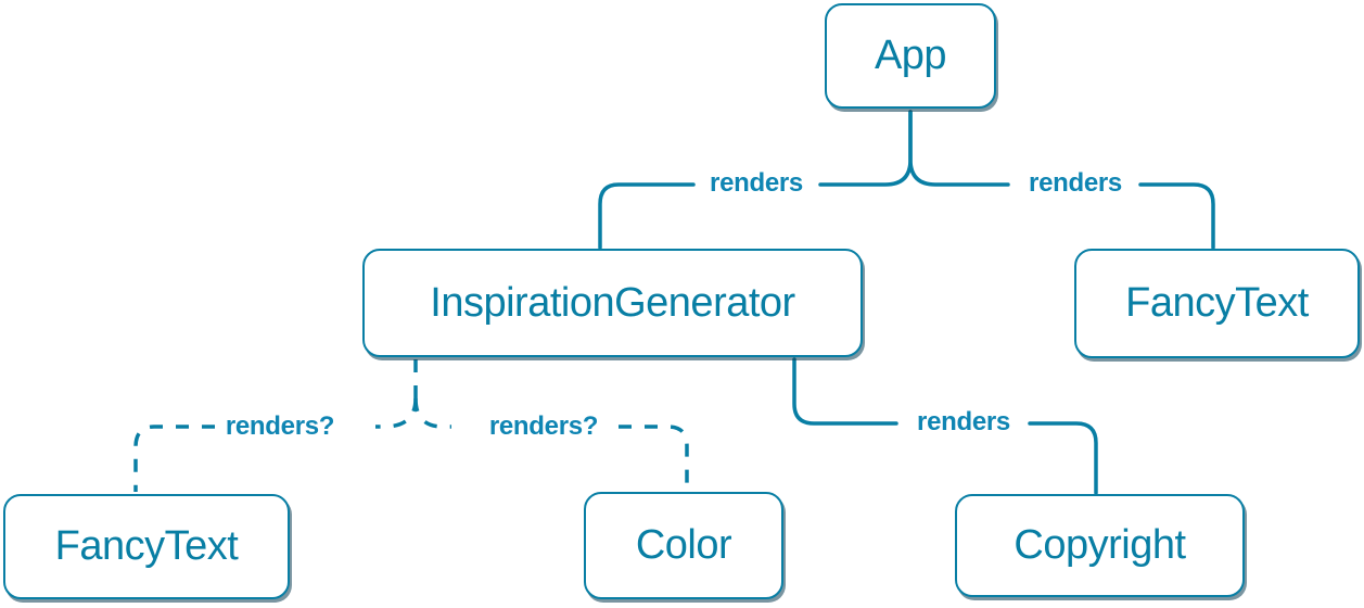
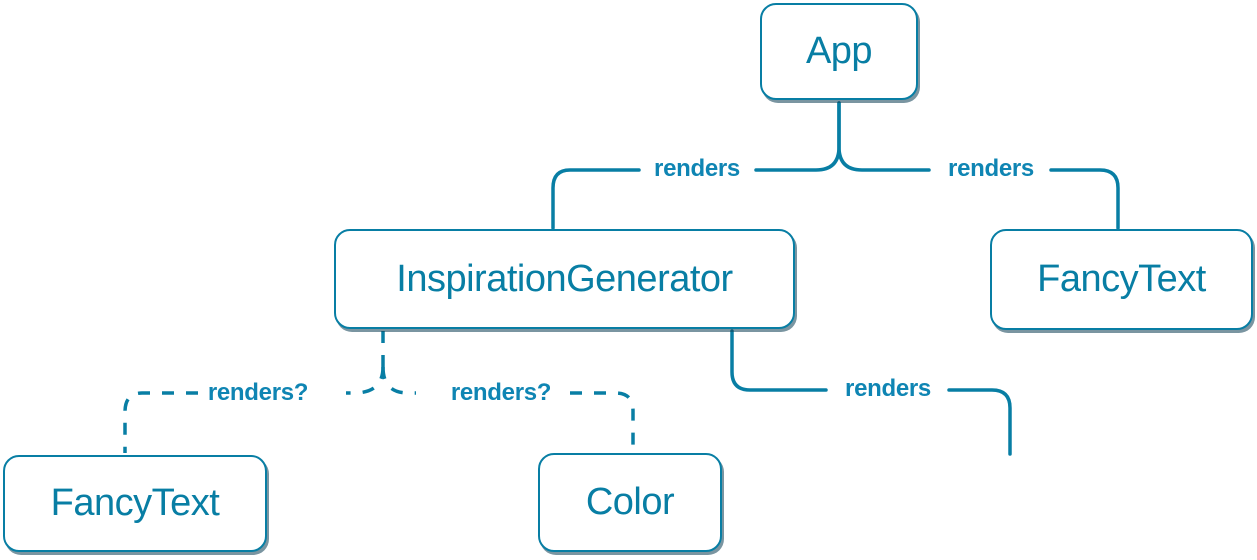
  App
  InspirationGenerator
  FancyText
  FancyText
  Color
- Copyright
  renders
  renders
  renders?
  renders?
  renders
